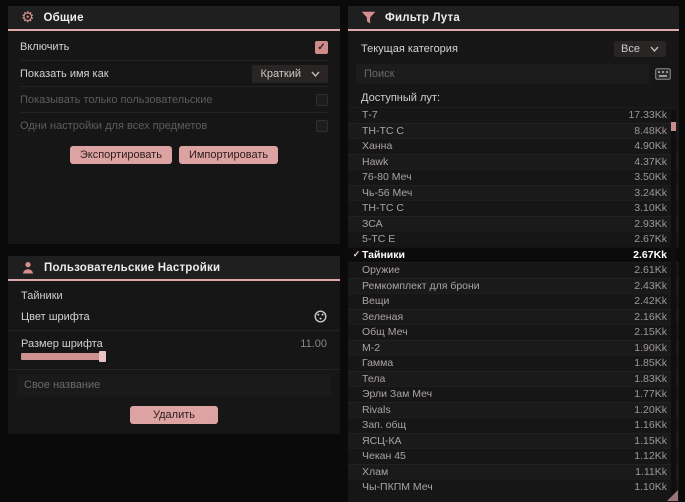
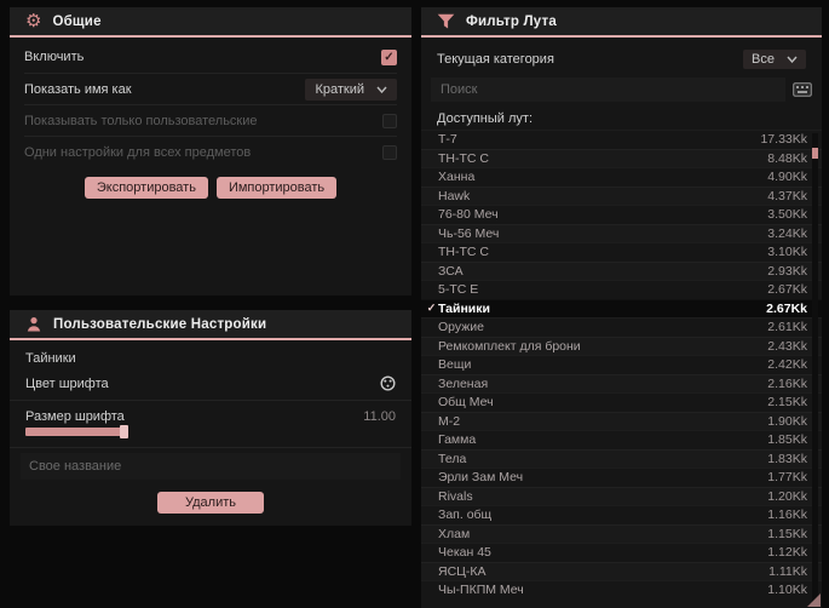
  ⚙
  Общие
  Включить
  ✓
  Показать имя как
  Краткий
  Показывать только пользовательские
  Одни настройки для всех предметов
  Экспортировать
  Импортировать
  Пользовательские Настройки
  Тайники
  Цвет шрифта
  Размер шрифта
  11.00
  Свое название
  Удалить
  Фильтр Лута
  Текущая категория
  Все
  Поиск
  Доступный лут:
  Т-7
  17.33Kk
  ТН-ТС С
  8.48Kk
  Ханна
  4.90Kk
  Hawk
  4.37Kk
  76-80 Меч
  3.50Kk
  Чь-56 Меч
  3.24Kk
  ТН-ТС С
  3.10Kk
  ЗСА
  2.93Kk
  5-ТС Е
  2.67Kk
  ✓
  Тайники
  2.67Kk
  Оружие
  2.61Kk
  Ремкомплект для брони
  2.43Kk
  Вещи
  2.42Kk
  Зеленая
  2.16Kk
  Общ Меч
  2.15Kk
  М-2
  1.90Kk
  Гамма
  1.85Kk
  Тела
  1.83Kk
  Эрли Зам Меч
  1.77Kk
  Rivals
  1.20Kk
  Зап. общ
  1.16Kk
- ЯСЦ-КА
+ Хлам
  1.15Kk
  Чекан 45
  1.12Kk
- Хлам
+ ЯСЦ-КА
  1.11Kk
  Чы-ПКПМ Меч
  1.10Kk
